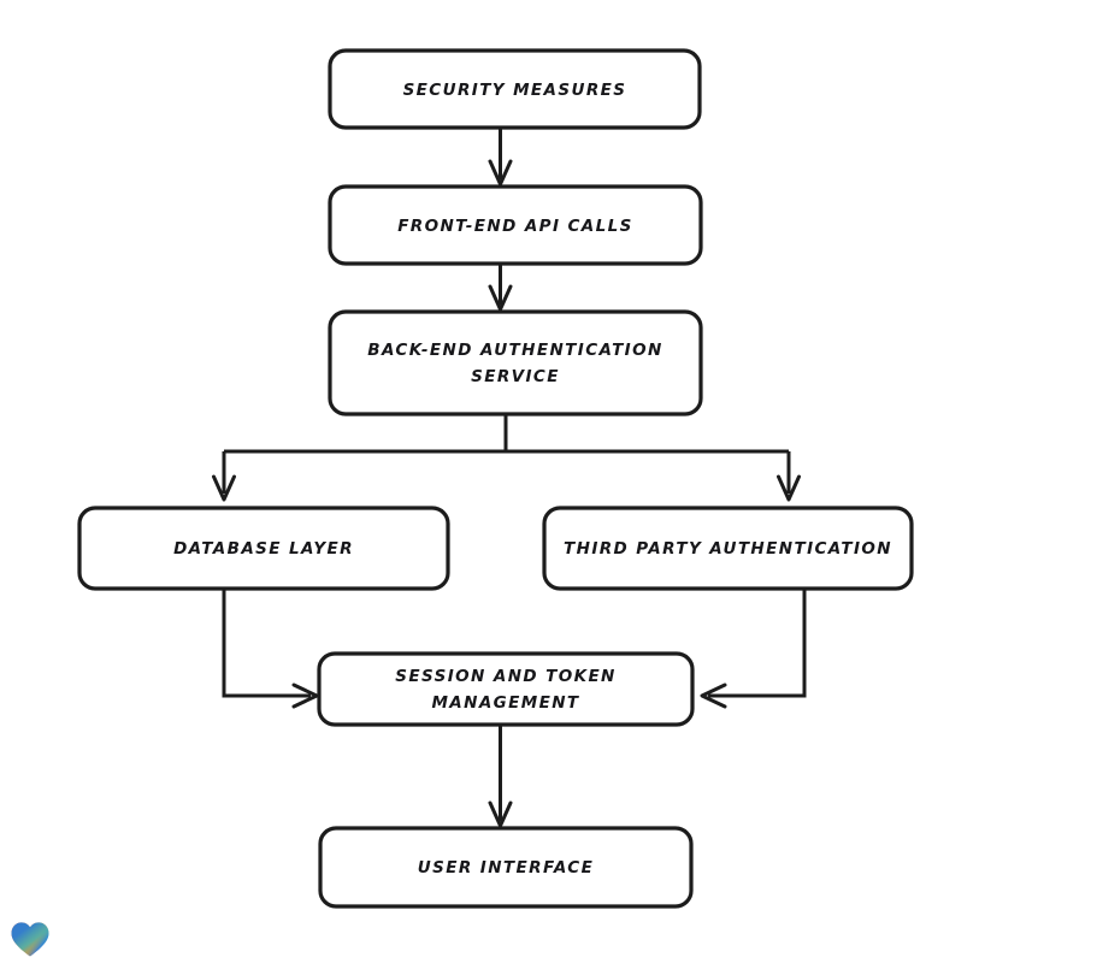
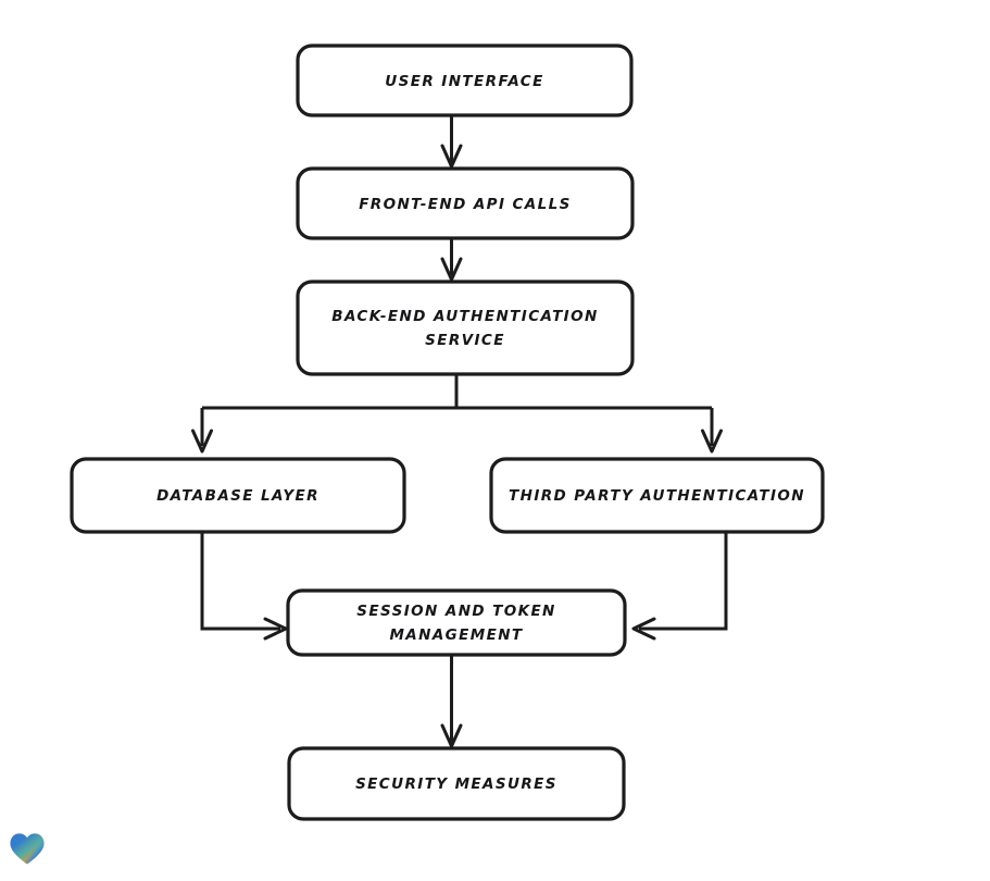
- SECURITY MEASURES
+ USER INTERFACE
  FRONT-END API CALLS
  BACK-END AUTHENTICATION
  SERVICE
  DATABASE LAYER
  THIRD PARTY AUTHENTICATION
  SESSION AND TOKEN
  MANAGEMENT
- USER INTERFACE
+ SECURITY MEASURES
